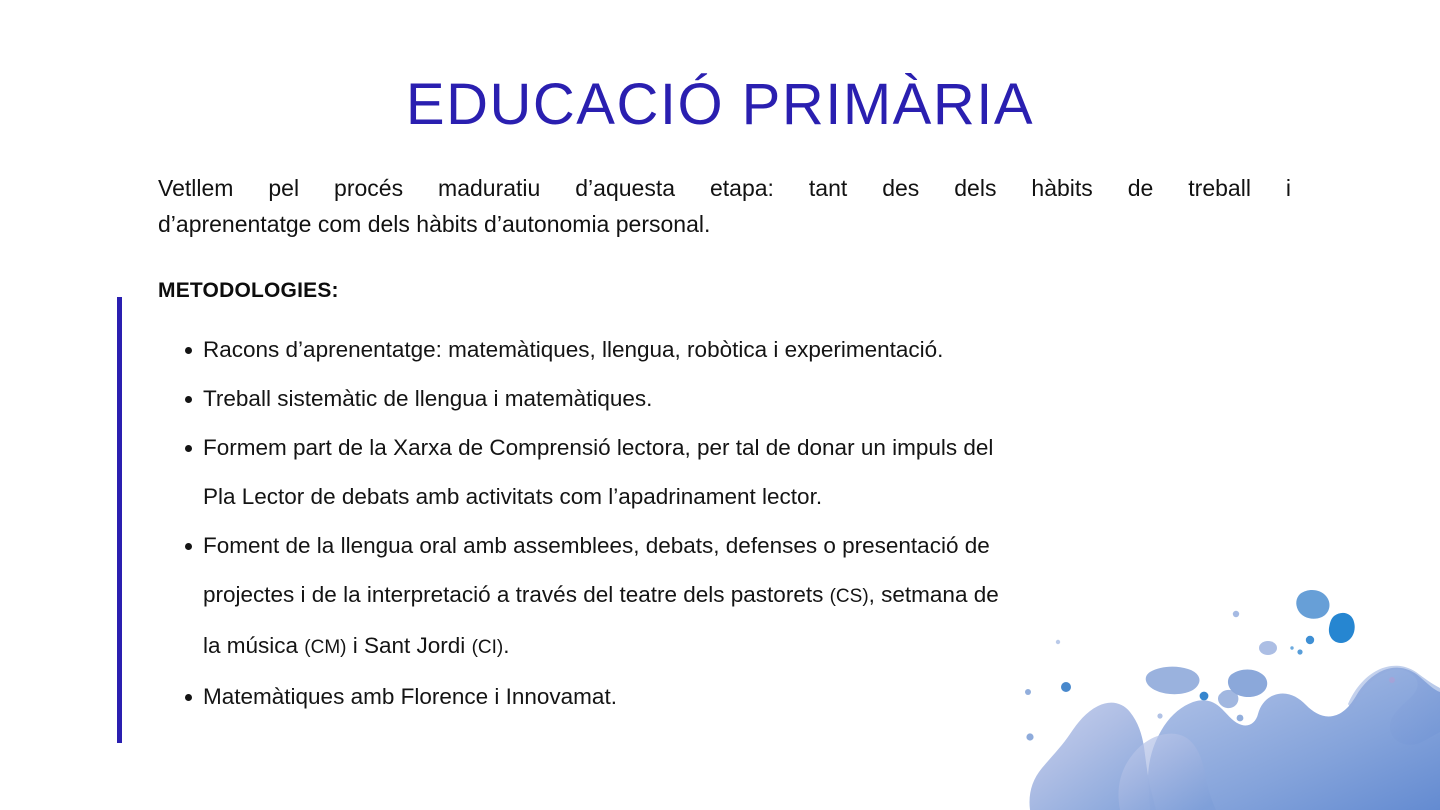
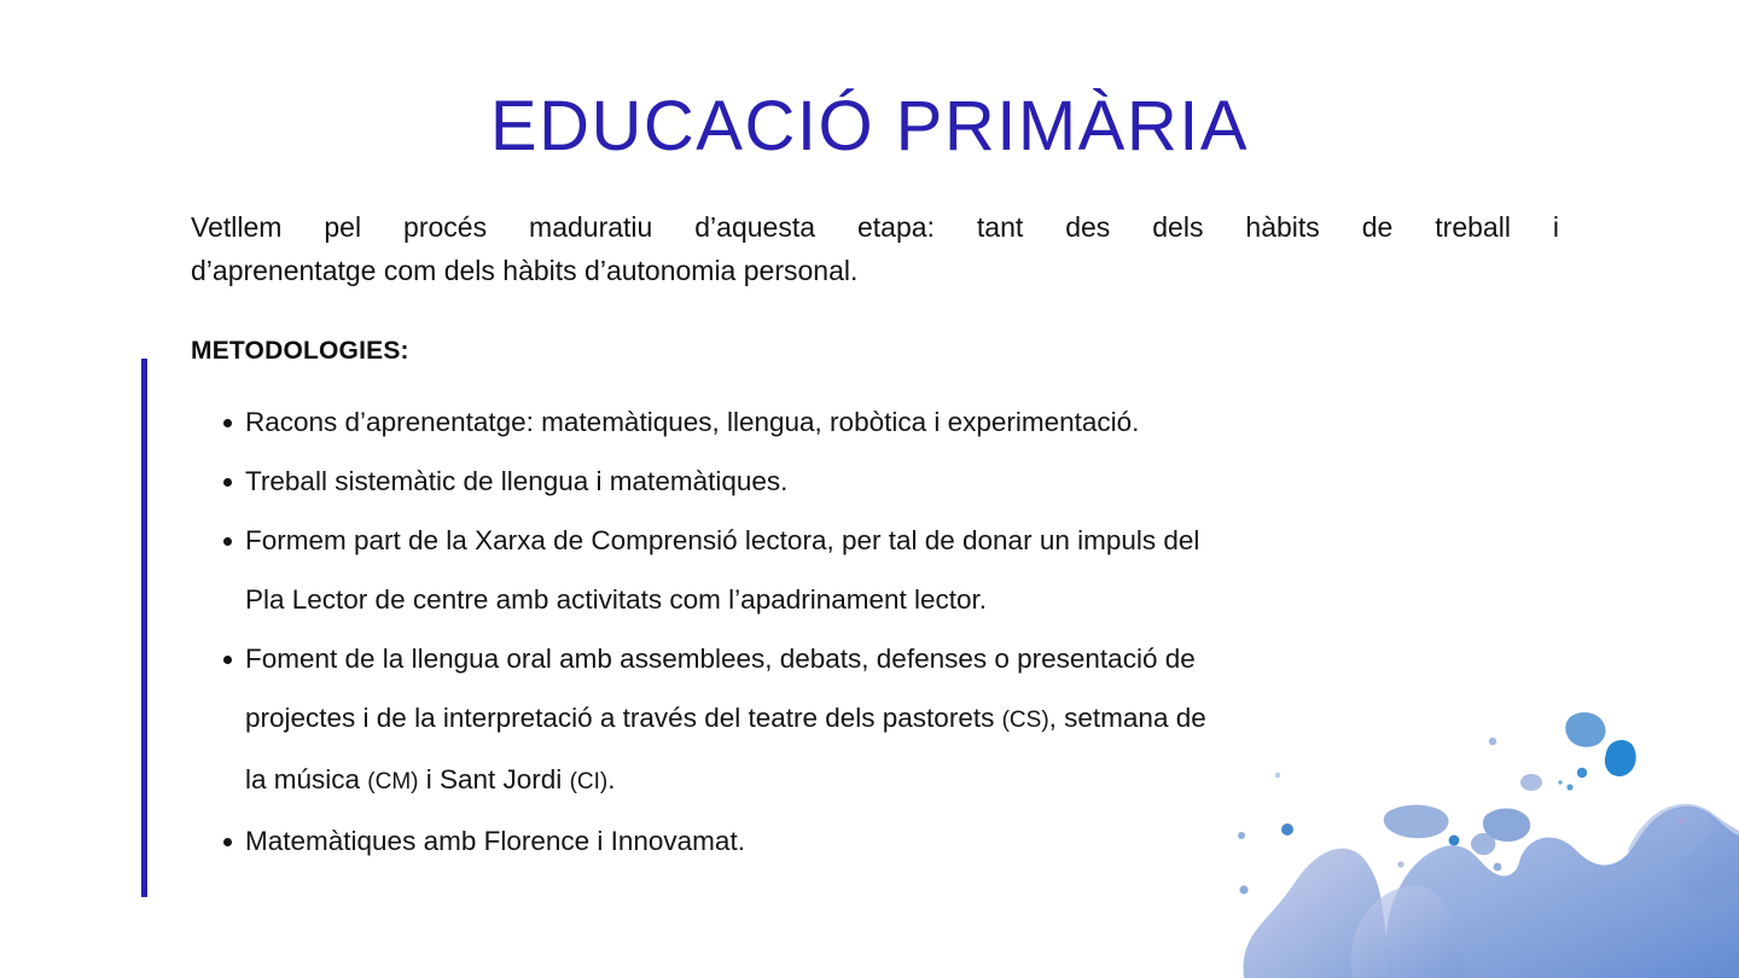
  EDUCACIÓ PRIMÀRIA
  Vetllem pel procés maduratiu d’aquesta etapa: tant des dels hàbits de treball i
  d’aprenentatge com dels hàbits d’autonomia personal.
  METODOLOGIES:
  Racons d’aprenentatge: matemàtiques, llengua, robòtica i experimentació.
  Treball sistemàtic de llengua i matemàtiques.
  Formem part de la Xarxa de Comprensió lectora, per tal de donar un impuls del
- Pla Lector de debats amb activitats com l’apadrinament lector.
+ Pla Lector de centre amb activitats com l’apadrinament lector.
  Foment de la llengua oral amb assemblees, debats, defenses o presentació de
  projectes i de la interpretació a través del teatre dels pastorets (CS), setmana de
  la música (CM) i Sant Jordi (CI).
  Matemàtiques amb Florence i Innovamat.
